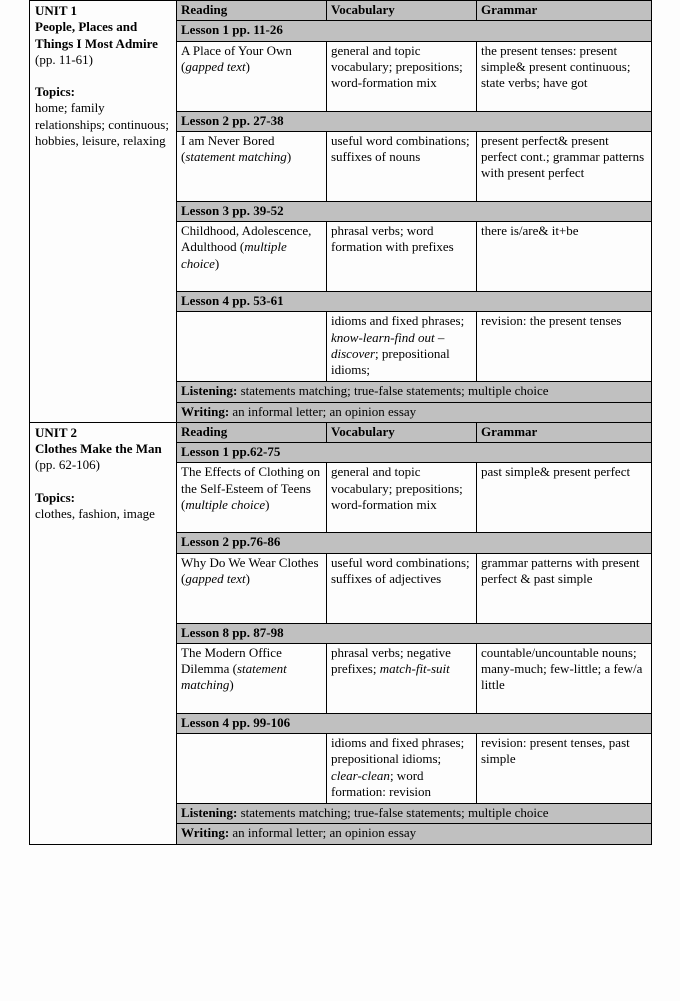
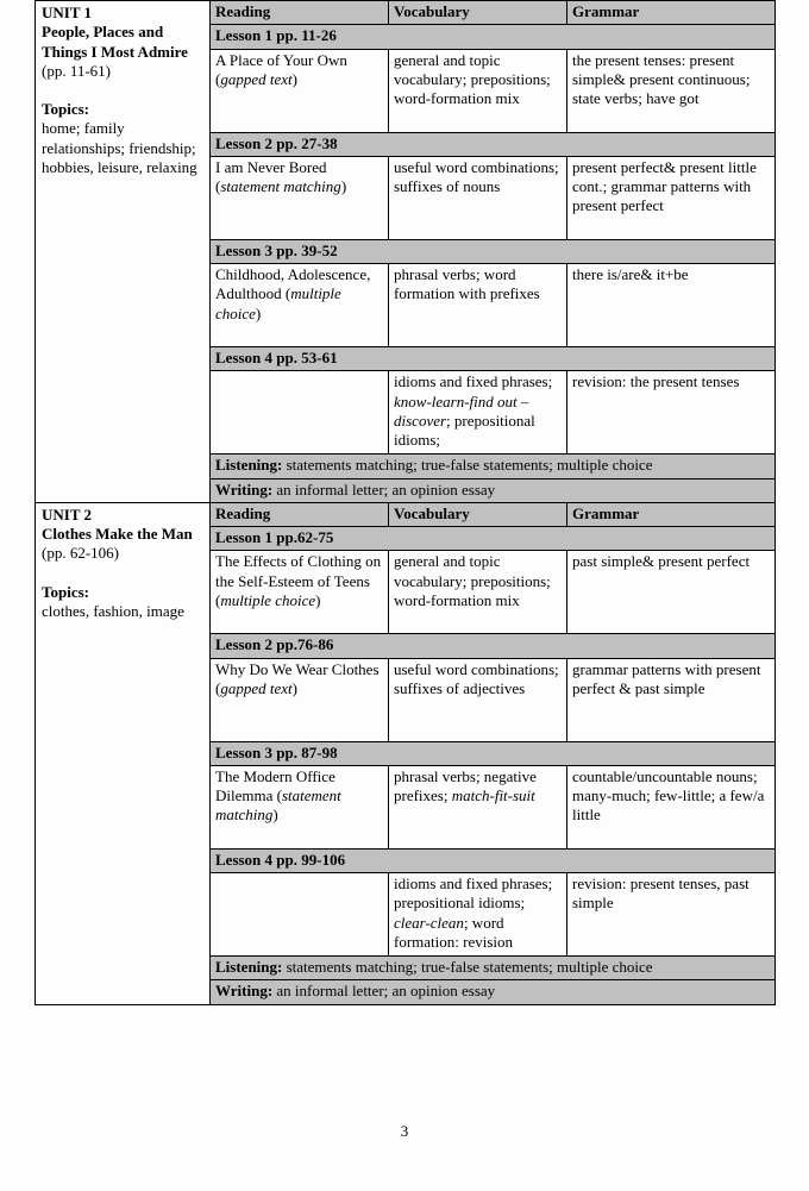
- UNIT 1People, Places and Things I Most Admire(pp. 11-61)Topics:home; family relationships; continuous; hobbies, leisure, relaxing	Reading	Vocabulary	Grammar
+ UNIT 1People, Places and Things I Most Admire(pp. 11-61)Topics:home; family relationships; friendship; hobbies, leisure, relaxing	Reading	Vocabulary	Grammar
  Lesson 1 pp. 11-26
  A Place of Your Own (gapped text)	general and topic vocabulary; prepositions; word-formation mix	the present tenses: present simple& present continuous; state verbs; have got
  Lesson 2 pp. 27-38
- I am Never Bored (statement matching)	useful word combinations; suffixes of nouns	present perfect& present perfect cont.; grammar patterns with present perfect
+ I am Never Bored (statement matching)	useful word combinations; suffixes of nouns	present perfect& present little cont.; grammar patterns with present perfect
  Lesson 3 pp. 39-52
  Childhood, Adolescence, Adulthood (multiple choice)	phrasal verbs; word formation with prefixes	there is/are& it+be
  Lesson 4 pp. 53-61
  	idioms and fixed phrases; know-learn-find out –discover; prepositional idioms;	revision: the present tenses
  Listening: statements matching; true-false statements; multiple choice
  Writing: an informal letter; an opinion essay
  UNIT 2Clothes Make the Man(pp. 62-106)Topics:clothes, fashion, image	Reading	Vocabulary	Grammar
  Lesson 1 pp.62-75
  The Effects of Clothing on the Self-Esteem of Teens (multiple choice)	general and topic vocabulary; prepositions; word-formation mix	past simple& present perfect
  Lesson 2 pp.76-86
  Why Do We Wear Clothes (gapped text)	useful word combinations; suffixes of adjectives	grammar patterns with present perfect & past simple
- Lesson 8 pp. 87-98
+ Lesson 3 pp. 87-98
  The Modern Office Dilemma (statement matching)	phrasal verbs; negative prefixes; match-fit-suit	countable/uncountable nouns; many-much; few-little; a few/a little
  Lesson 4 pp. 99-106
  	idioms and fixed phrases; prepositional idioms; clear-clean; word formation: revision	revision: present tenses, past simple
  Listening: statements matching; true-false statements; multiple choice
  Writing: an informal letter; an opinion essay
+ 3
